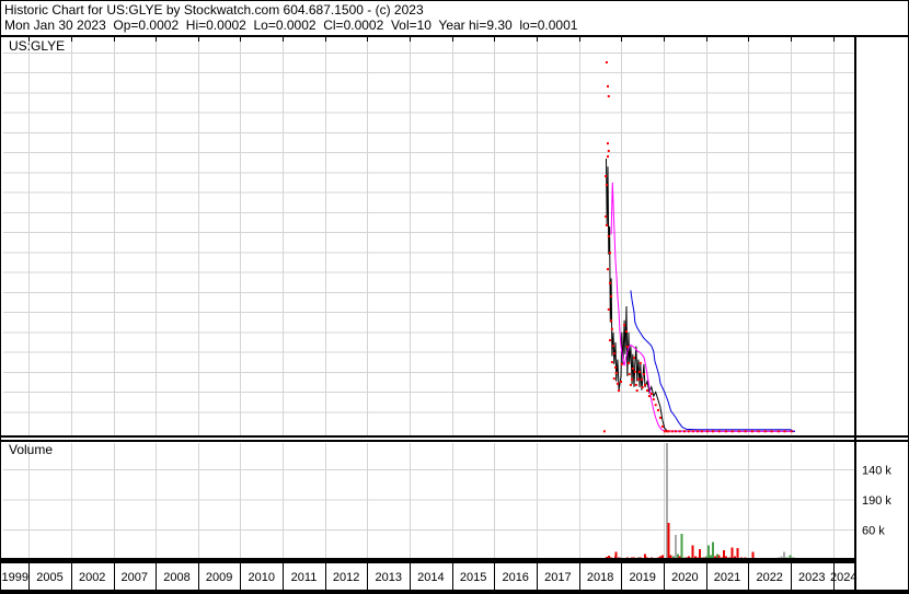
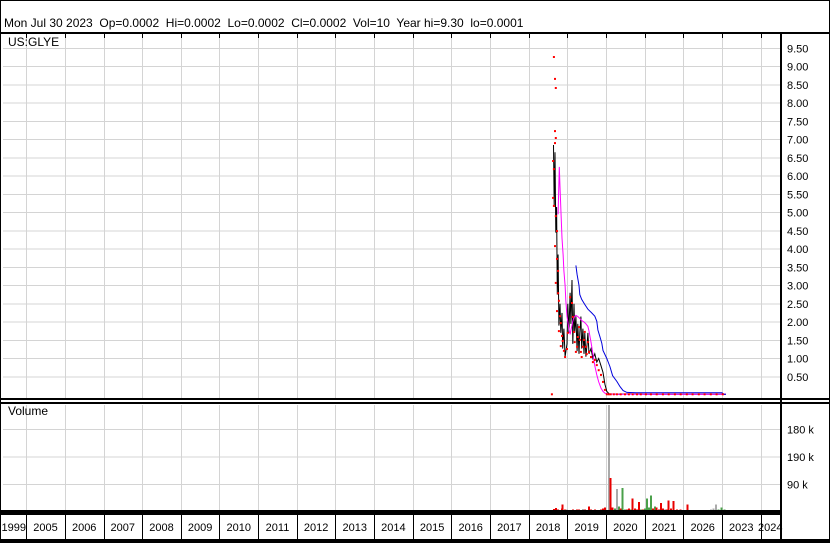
- Historic Chart for US:GLYE by Stockwatch.com 604.687.1500 - (c) 2023
- Mon Jan 30 2023 Op=0.0002 Hi=0.0002 Lo=0.0002 Cl=0.0002 Vol=10 Year hi=9.30 lo=0.0001
+ Mon Jul 30 2023 Op=0.0002 Hi=0.0002 Lo=0.0002 Cl=0.0002 Vol=10 Year hi=9.30 lo=0.0001
+ 9.50
+ 9.00
+ 8.50
+ 8.00
+ 7.50
+ 7.00
+ 6.50
+ 6.00
+ 5.50
+ 5.00
+ 4.50
+ 4.00
+ 3.50
+ 3.00
+ 2.50
+ 2.00
+ 1.50
+ 1.00
+ 0.50
- 140 k
+ 180 k
  190 k
- 60 k
+ 90 k
  1999
  2005
- 2002
+ 2006
  2007
  2008
  2009
  2010
  2011
  2012
  2013
  2014
  2015
  2016
  2017
  2018
  2019
  2020
  2021
- 2022
+ 2026
  2023
  202
  US:GLYE
  Volume
